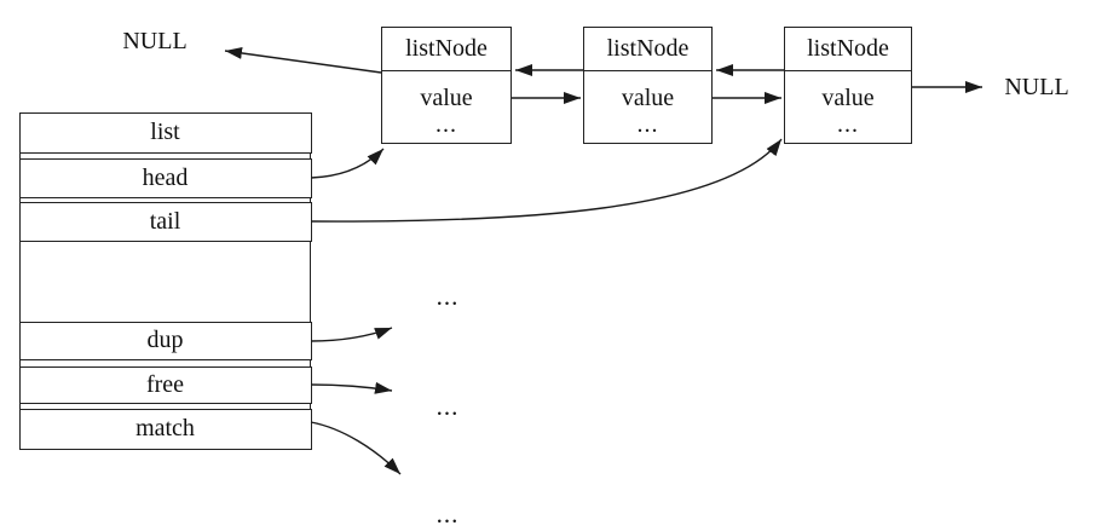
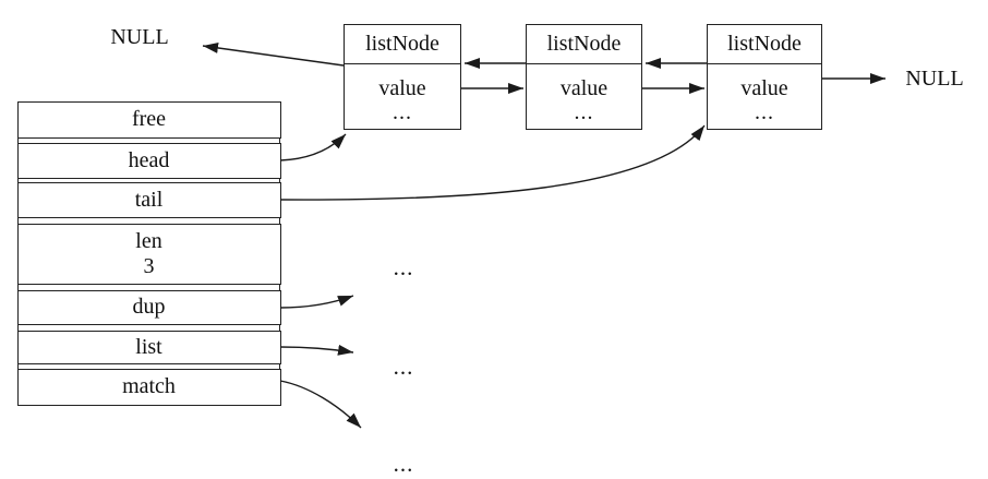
  NULL
  NULL
- list
+ free
  head
  tail
+ len
+ 3
  dup
- free
+ list
  match
  listNode
  value
  ...
  listNode
  value
  ...
  listNode
  value
  ...
  ...
  ...
  ...
